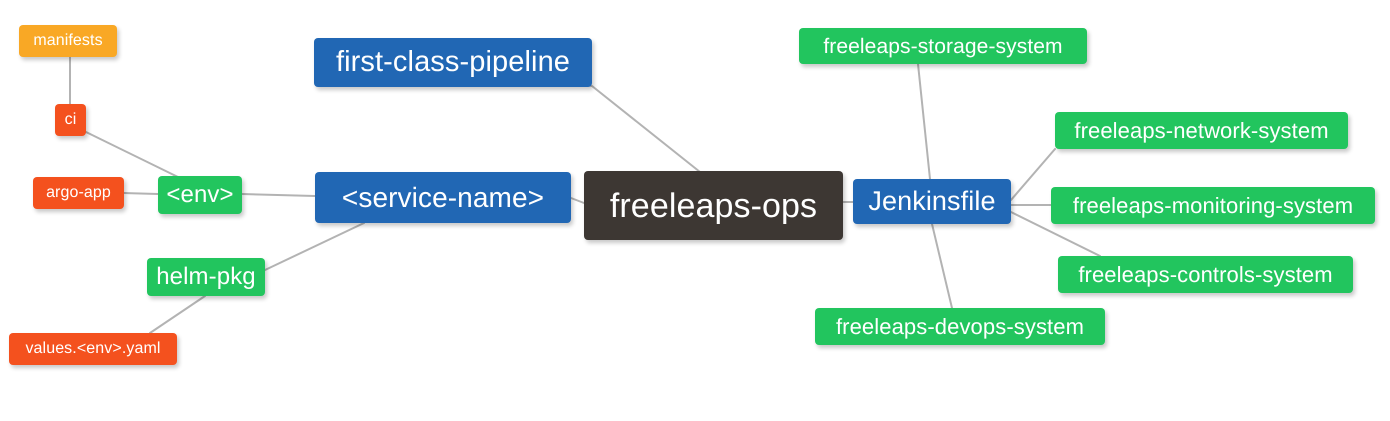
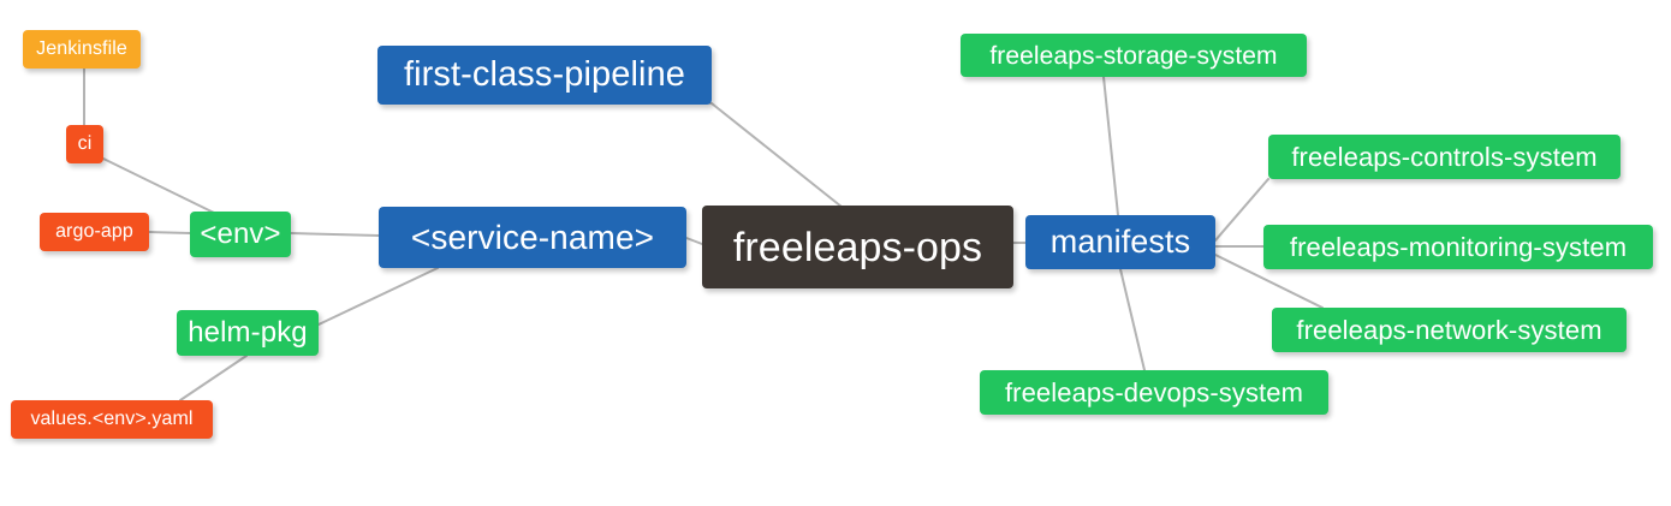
  freeleaps-ops
  <service-name>
  first-class-pipeline
- Jenkinsfile
+ manifests
  <env>
  helm-pkg
- manifests
+ Jenkinsfile
  ci
  argo-app
  values.<env>.yaml
  freeleaps-storage-system
- freeleaps-network-system
+ freeleaps-controls-system
  freeleaps-monitoring-system
- freeleaps-controls-system
+ freeleaps-network-system
  freeleaps-devops-system
